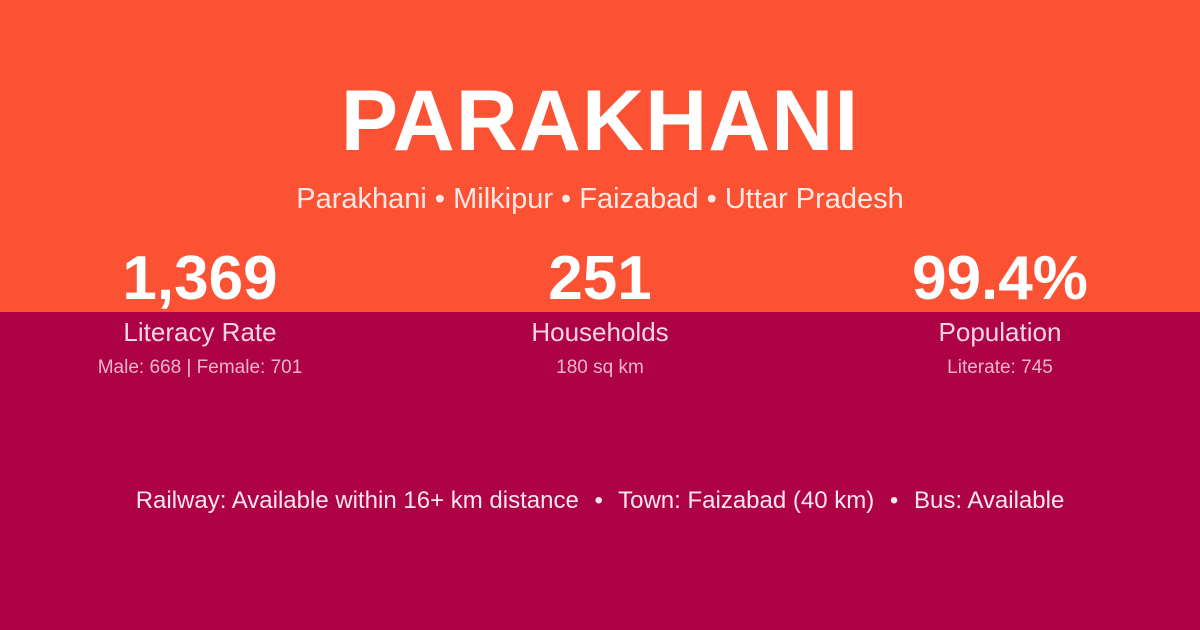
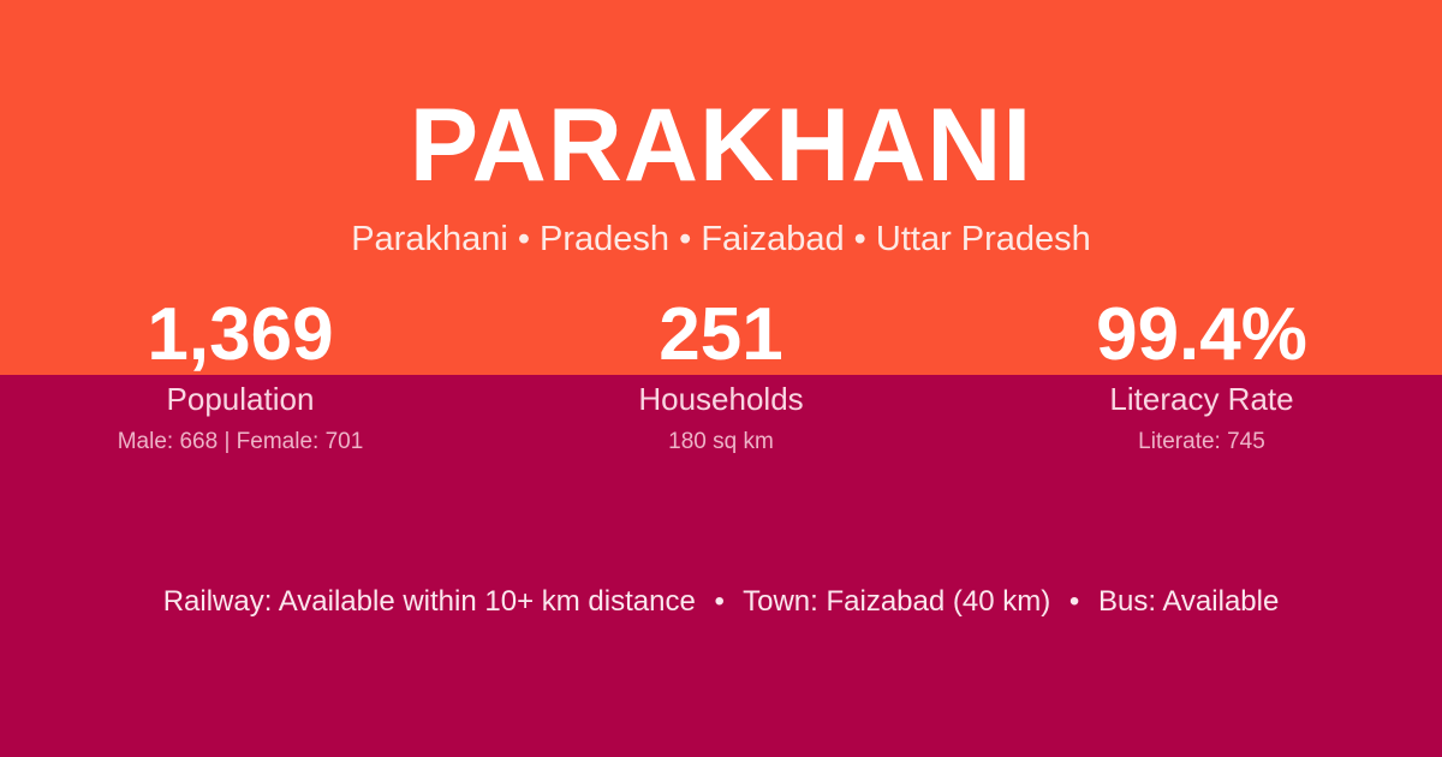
  PARAKHANI
- Parakhani • Milkipur • Faizabad • Uttar Pradesh
+ Parakhani • Pradesh • Faizabad • Uttar Pradesh
  1,369
- Literacy Rate
+ Population
  Male: 668 | Female: 701
  251
  Households
  180 sq km
  99.4%
- Population
+ Literacy Rate
  Literate: 745
- Railway: Available within 16+ km distance • Town: Faizabad (40 km) • Bus: Available
+ Railway: Available within 10+ km distance • Town: Faizabad (40 km) • Bus: Available
